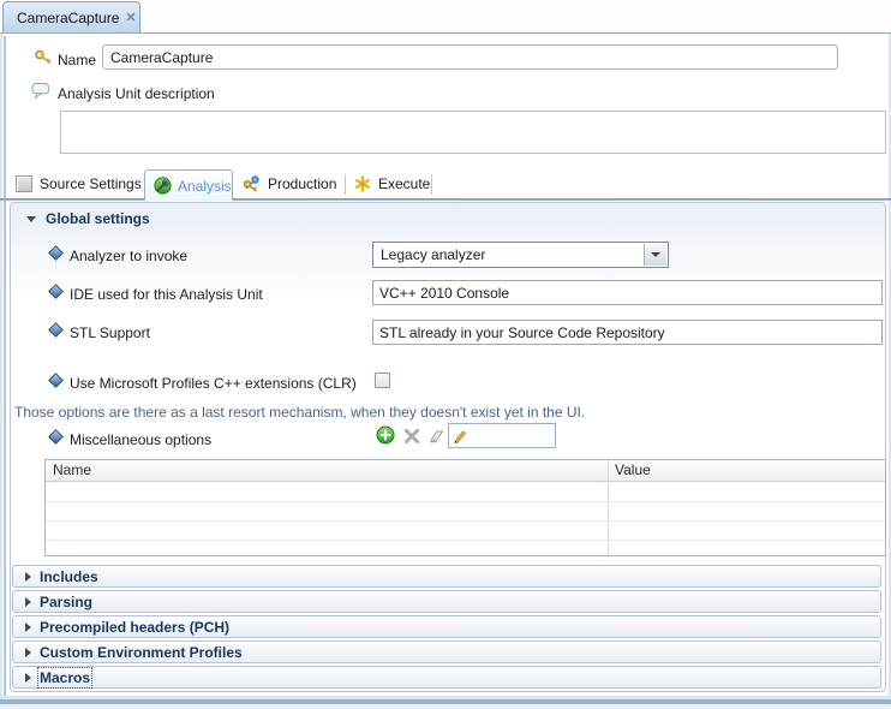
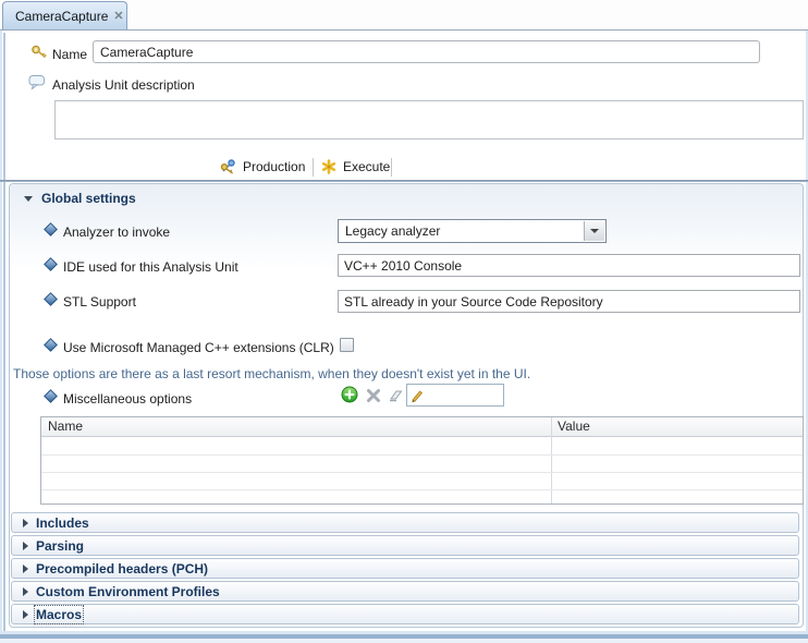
  CameraCapture
  ✕
  Name
  CameraCapture
  Analysis Unit description
- Source Settings
- Analysis
  Production
  Execute
  Global settings
  Analyzer to invoke
  Legacy analyzer
  IDE used for this Analysis Unit
  VC++ 2010 Console
  STL Support
  STL already in your Source Code Repository
- Use Microsoft Profiles C++ extensions (CLR)
+ Use Microsoft Managed C++ extensions (CLR)
  Those options are there as a last resort mechanism, when they doesn't exist yet in the UI.
  Miscellaneous options
  Name
  Value
  Includes
  Parsing
  Precompiled headers (PCH)
  Custom Environment Profiles
  Macros
